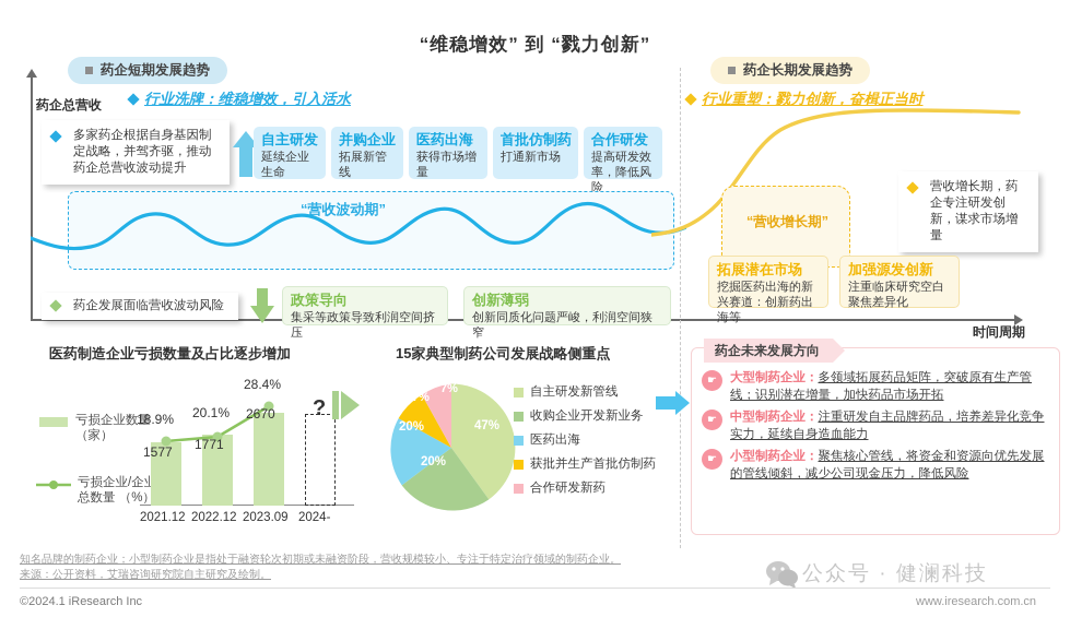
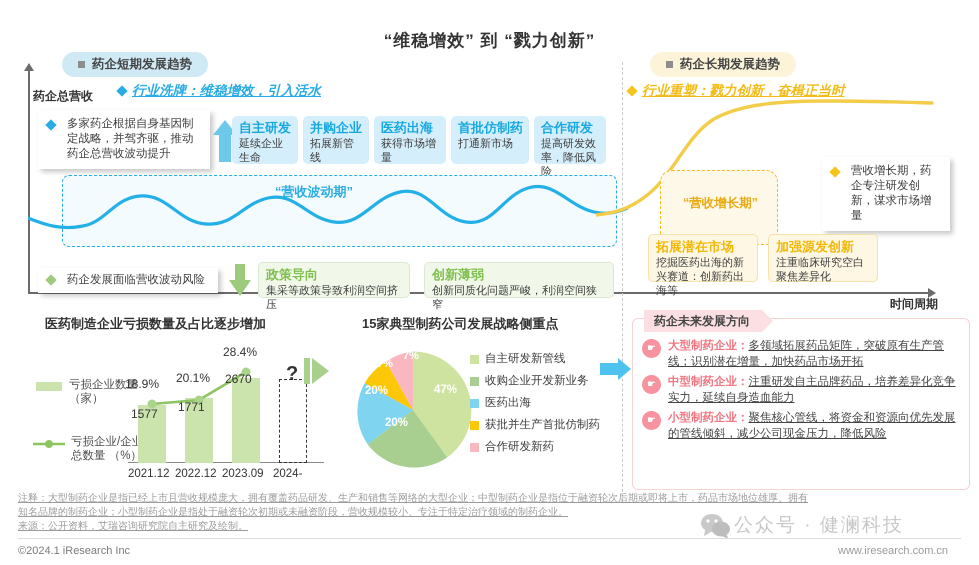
  “维稳增效” 到 “戮力创新”
  药企总营收
  时间周期
  药企短期发展趋势
  药企长期发展趋势
  行业洗牌：维稳增效，引入活水
  行业重塑：戮力创新，奋楫正当时
  多家药企根据自身基因制定战略，并驾齐驱，推动药企总营收波动提升
  自主研发
  延续企业生命
  并购企业
  拓展新管线
  医药出海
  获得市场增量
  首批仿制药
  打通新市场
  合作研发
  提高研发效率，降低风险
  “营收波动期”
  “营收增长期”
  营收增长期，药企专注研发创新，谋求市场增量
  拓展潜在市场
  挖掘医药出海的新兴赛道：创新药出海等
  加强源发创新
  注重临床研究空白聚焦差异化
  药企发展面临营收波动风险
  政策导向
  集采等政策导致利润空间挤压
  创新薄弱
  创新同质化问题严峻，利润空间狭窄
  医药制造企业亏损数量及占比逐步增加
  亏损企业数量（家）
  亏损企业/企总数量 （%）
  18.9%
  20.1%
  28.4%
  1577
  1771
  2670
  ?
  2021.12
  2022.12
  2023.09
  2024-
  15家典型制药公司发展战略侧重点
  47%
  20%
  20%
  7%
  7%
  自主研发新管线
  收购企业开发新业务
  医药出海
  获批并生产首批仿制药
  合作研发新药
  药企未来发展方向
  ☛
  大型制药企业：多领域拓展药品矩阵，突破原有生产管线；识别潜在增量，加快药品市场开拓
  ☛
  中型制药企业：注重研发自主品牌药品，培养差异化竞争实力，延续自身造血能力
  ☛
  小型制药企业：聚焦核心管线，将资金和资源向优先发展的管线倾斜，减少公司现金压力，降低风险
+ 注释：大型制药企业是指已经上市且营收规模庞大，拥有覆盖药品研发、生产和销售等网络的大型企业；中型制药企业是指位于融资轮次后期或即将上市，药品市场地位雄厚、拥有
  知名品牌的制药企业；小型制药企业是指处于融资轮次初期或未融资阶段，营收规模较小、专注于特定治疗领域的制药企业。
  来源：公开资料，艾瑞咨询研究院自主研究及绘制。
  ©2024.1 iResearch Inc
  公众号 · 健澜科技
  www.iresearch.com.cn
